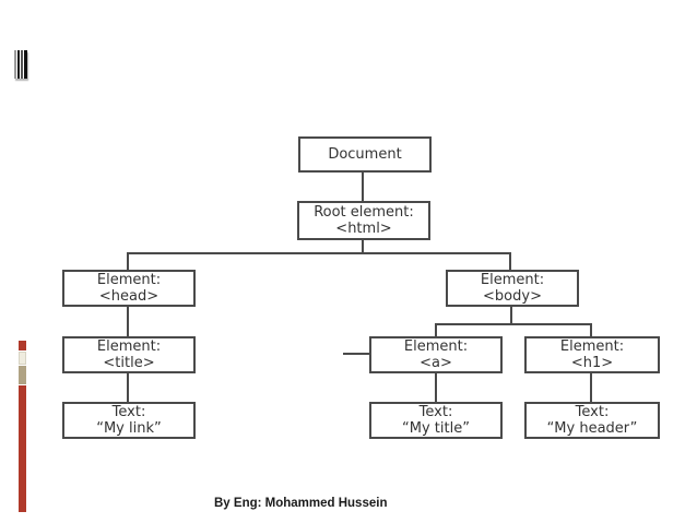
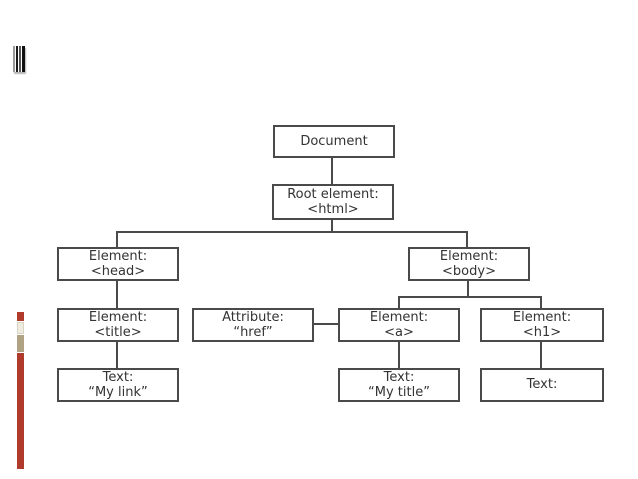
  Document
  Root element:
  <html>
  Element:
  <head>
  Element:
  <body>
  Element:
  <title>
+ Attribute:
+ “href”
  Element:
  <a>
  Element:
  <h1>
  Text:
  “My link”
  Text:
  “My title”
  Text:
- “My header”
- By Eng: Mohammed Hussein
